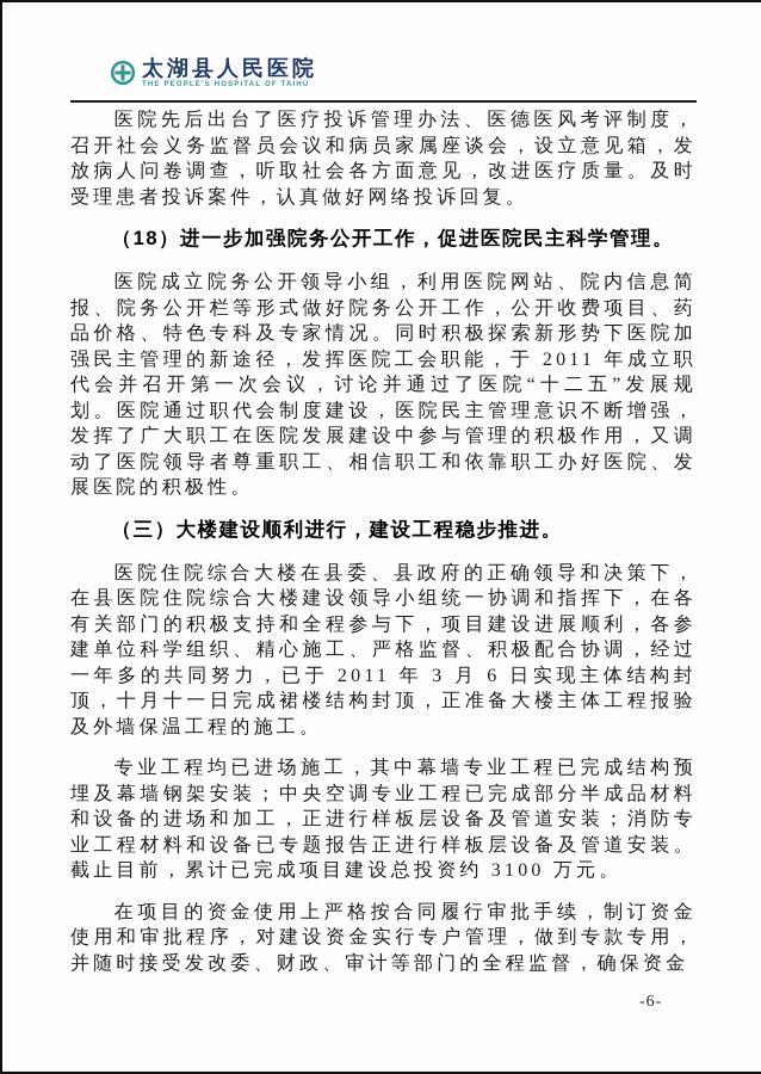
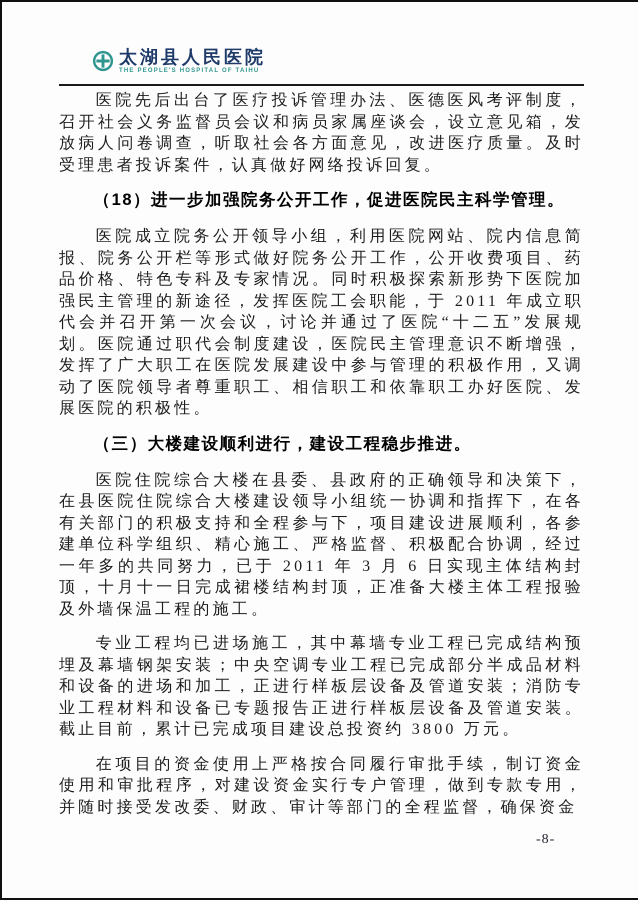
  太湖县人民医院
  医院先后出台了医疗投诉管理办法、医德医风考评制度，召开社会义务监督员会议和病员家属座谈会，设立意见箱，发放病人问卷调查，听取社会各方面意见，改进医疗质量。及时受理患者投诉案件，认真做好网络投诉回复。
  （18）进一步加强院务公开工作，促进医院民主科学管理。
  医院成立院务公开领导小组，利用医院网站、院内信息简报、院务公开栏等形式做好院务公开工作，公开收费项目、药品价格、特色专科及专家情况。同时积极探索新形势下医院加强民主管理的新途径，发挥医院工会职能，于 2011 年成立职代会并召开第一次会议，讨论并通过了医院“十二五”发展规划。医院通过职代会制度建设，医院民主管理意识不断增强，发挥了广大职工在医院发展建设中参与管理的积极作用，又调动了医院领导者尊重职工、相信职工和依靠职工办好医院、发展医院的积极性。
  （三）大楼建设顺利进行，建设工程稳步推进。
  医院住院综合大楼在县委、县政府的正确领导和决策下，在县医院住院综合大楼建设领导小组统一协调和指挥下，在各有关部门的积极支持和全程参与下，项目建设进展顺利，各参建单位科学组织、精心施工、严格监督、积极配合协调，经过一年多的共同努力，已于 2011 年 3 月 6 日实现主体结构封顶，十月十一日完成裙楼结构封顶，正准备大楼主体工程报验及外墙保温工程的施工。
- 专业工程均已进场施工，其中幕墙专业工程已完成结构预埋及幕墙钢架安装；中央空调专业工程已完成部分半成品材料和设备的进场和加工，正进行样板层设备及管道安装；消防专业工程材料和设备已专题报告正进行样板层设备及管道安装。截止目前，累计已完成项目建设总投资约 3100 万元。
+ 专业工程均已进场施工，其中幕墙专业工程已完成结构预埋及幕墙钢架安装；中央空调专业工程已完成部分半成品材料和设备的进场和加工，正进行样板层设备及管道安装；消防专业工程材料和设备已专题报告正进行样板层设备及管道安装。截止目前，累计已完成项目建设总投资约 3800 万元。
  在项目的资金使用上严格按合同履行审批手续，制订资金使用和审批程序，对建设资金实行专户管理，做到专款专用，并随时接受发改委、财政、审计等部门的全程监督，确保资金
- -6-
+ -8-
